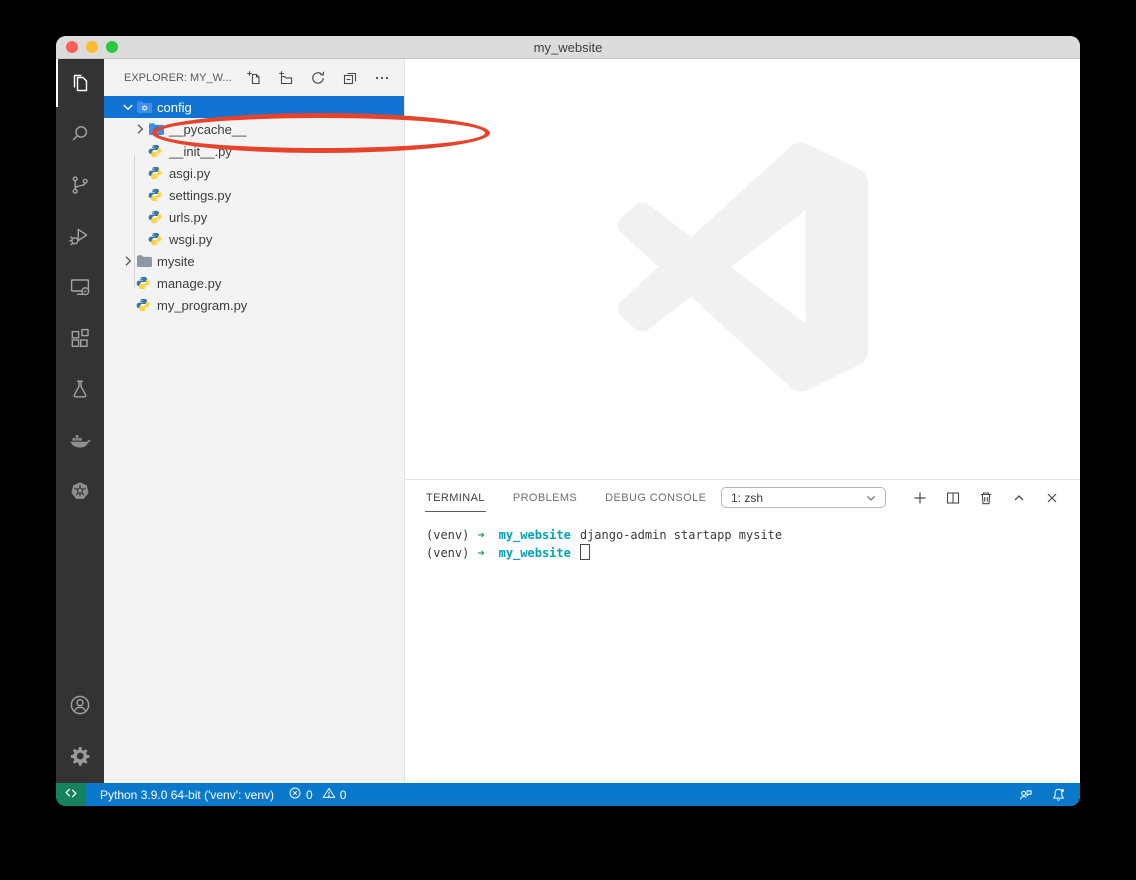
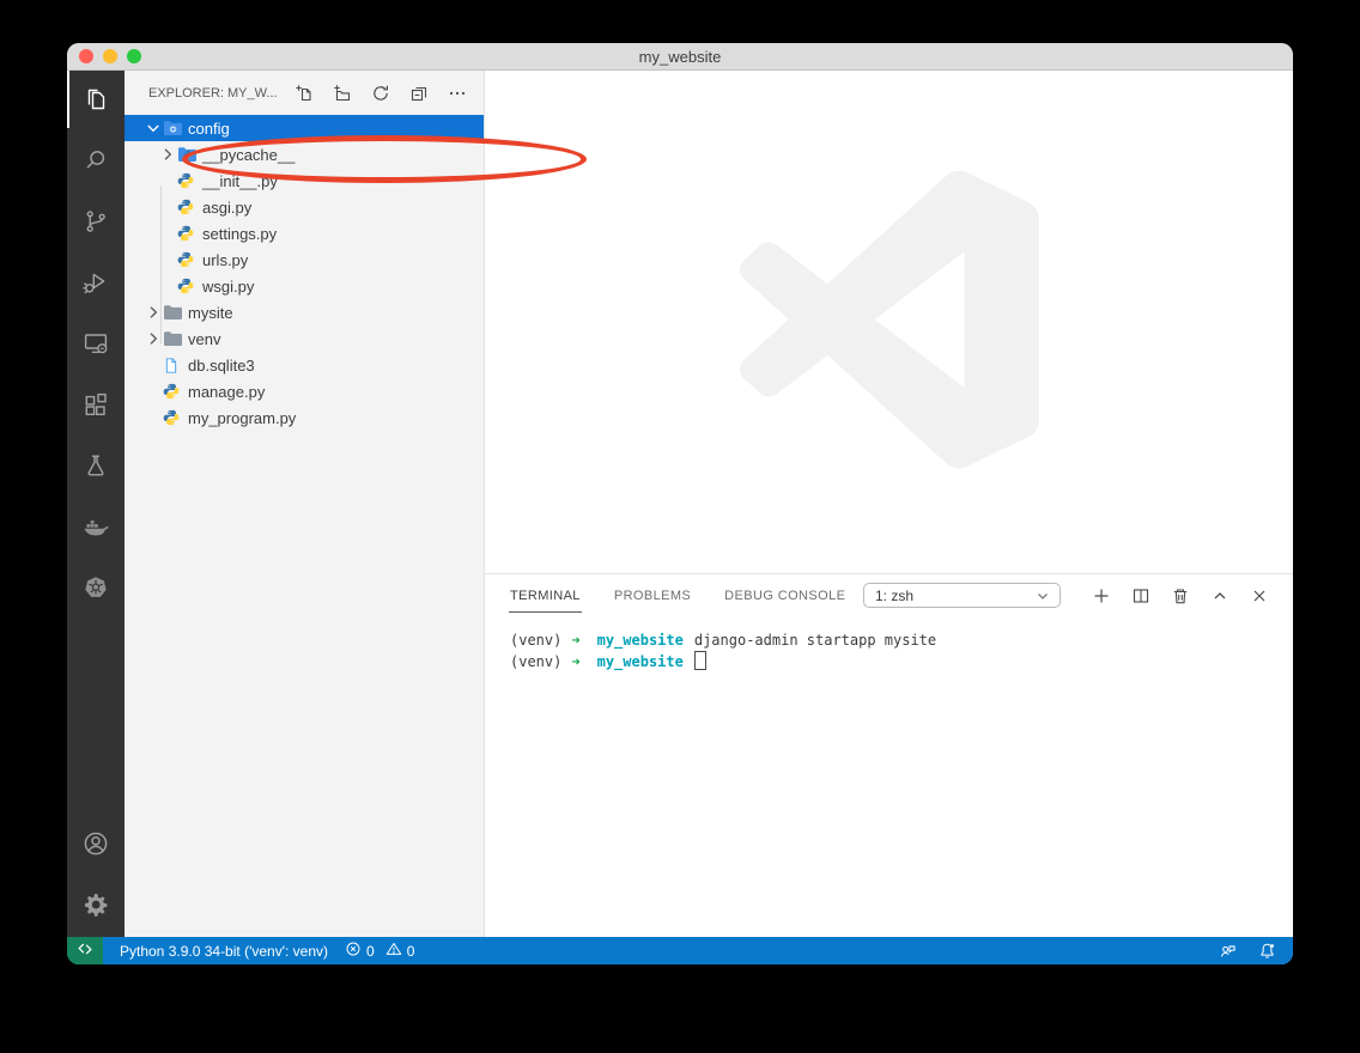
  my_website
  EXPLORER: MY_W...
  config
  __pycache__
  __init__.py
  asgi.py
  settings.py
  urls.py
  wsgi.py
  mysite
+ venv
+ db.sqlite3
  manage.py
  my_program.py
  TERMINAL
  PROBLEMS
  DEBUG CONSOLE
  1: zsh
  (venv) ➜ my_website django-admin startapp mysite
  (venv) ➜ my_website
- Python 3.9.0 64-bit ('venv': venv)
+ Python 3.9.0 34-bit ('venv': venv)
  0
  0
